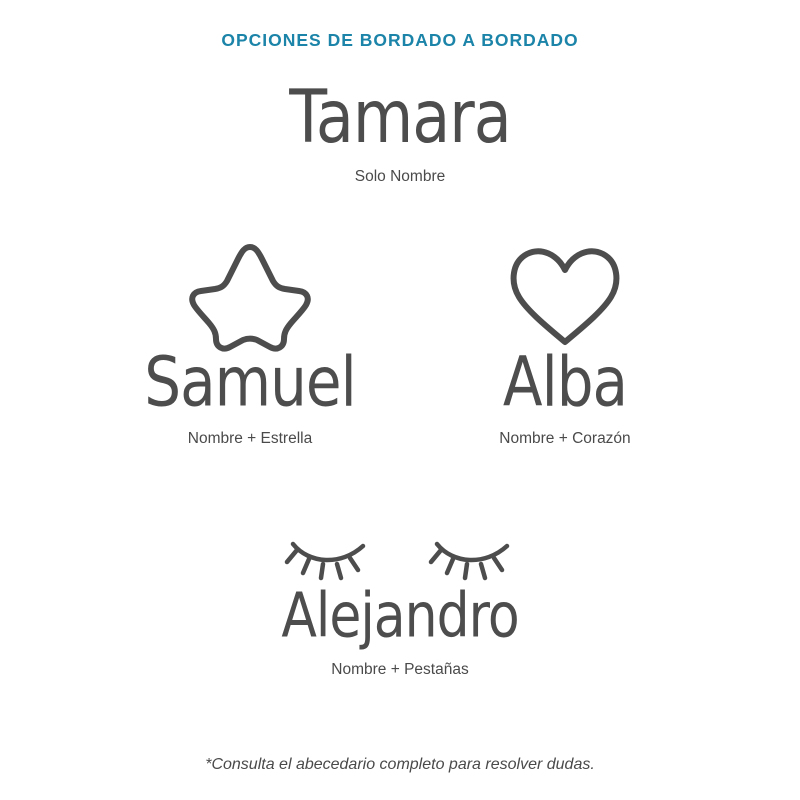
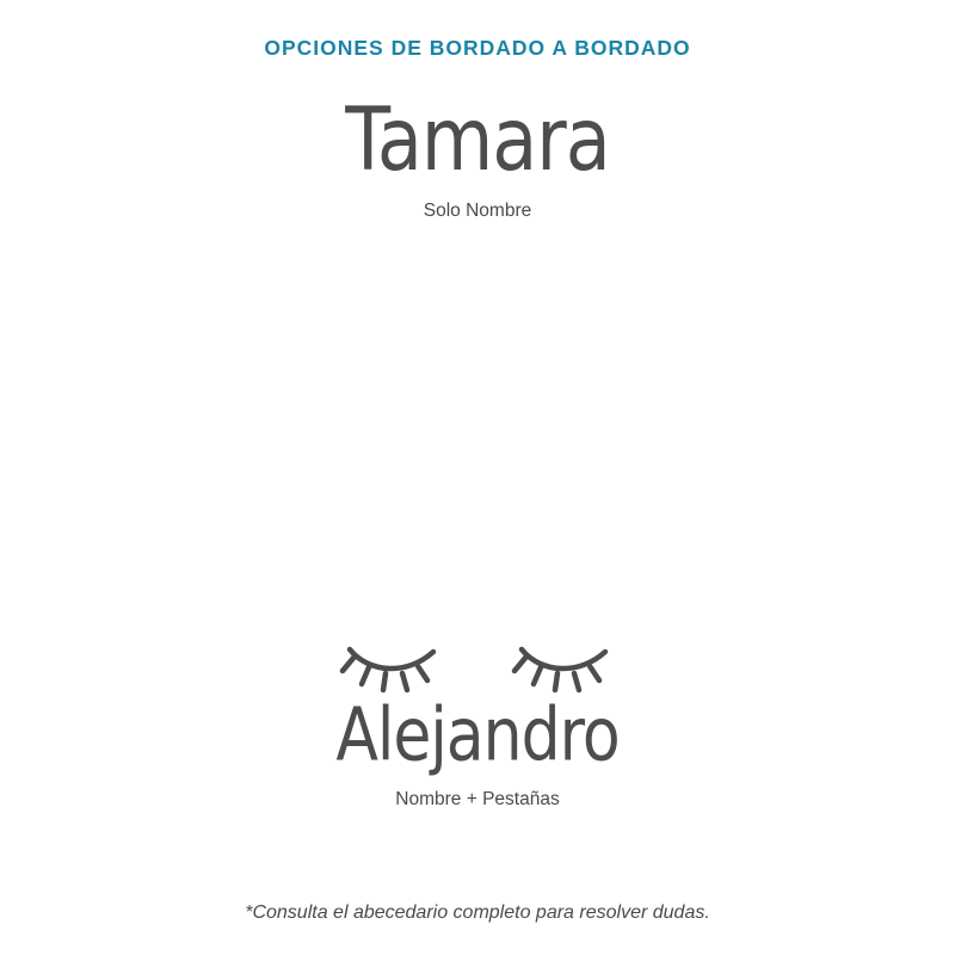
  OPCIONES DE BORDADO A BORDADO
  Tamara
  Solo Nombre
- Samuel
- Nombre + Estrella
- Alba
- Nombre + Corazón
  Alejandro
  Nombre + Pestañas
  *Consulta el abecedario completo para resolver dudas.
